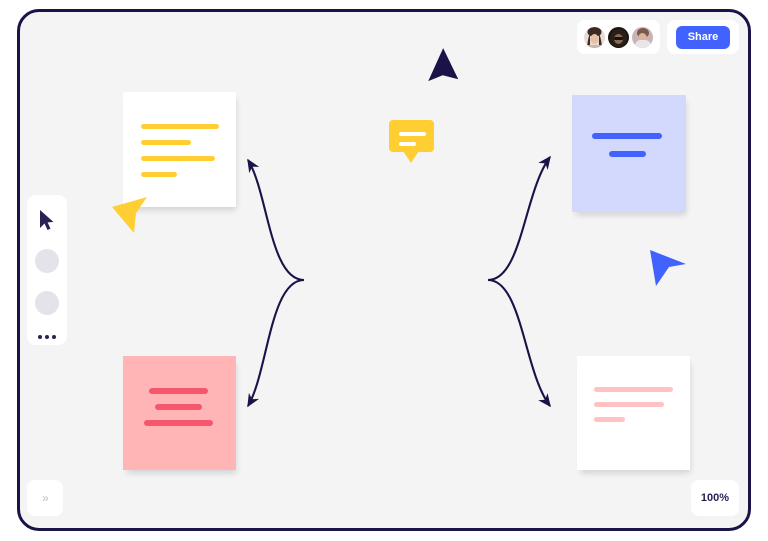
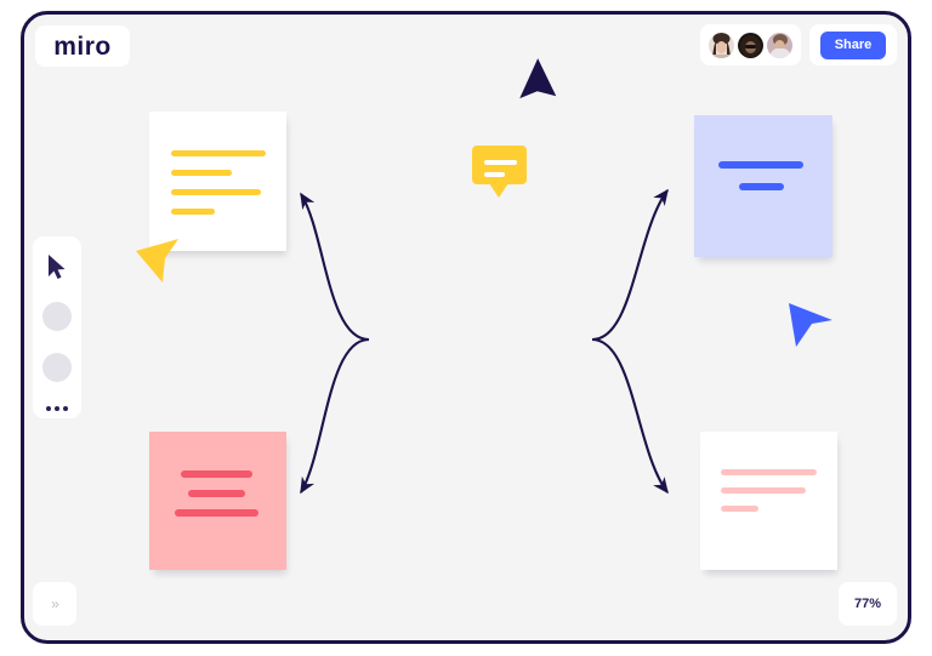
+ miro
  Share
  »
- 100%
+ 77%
